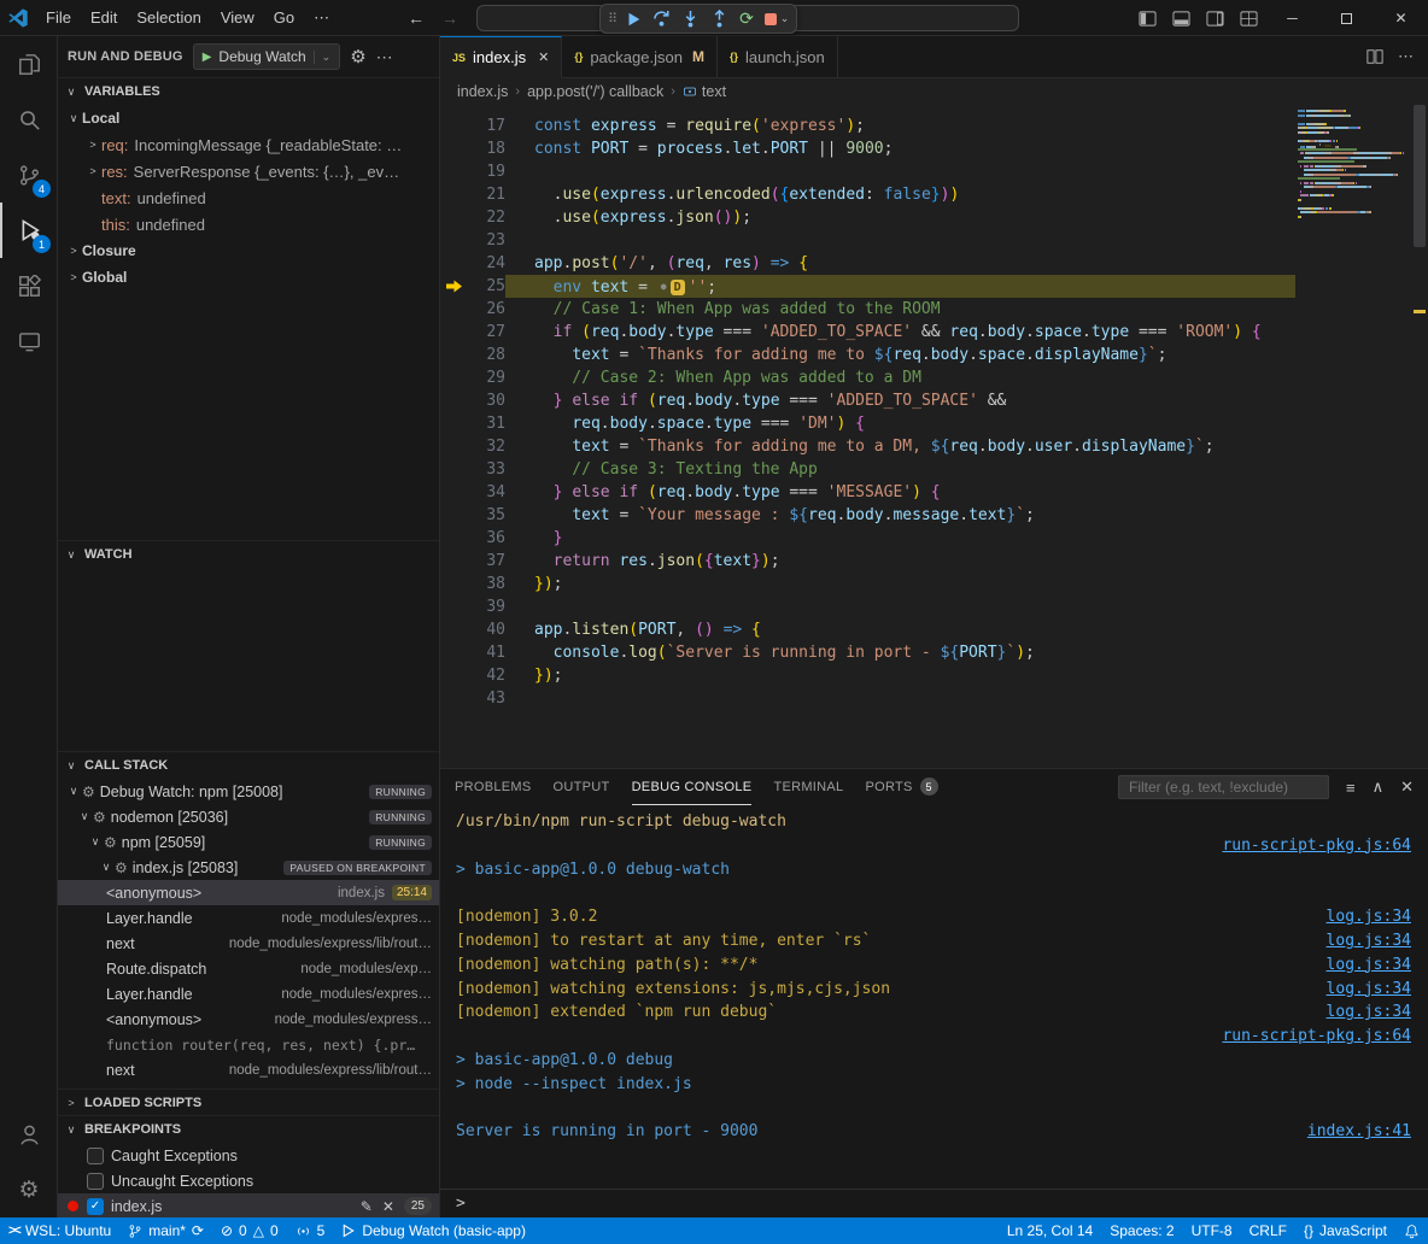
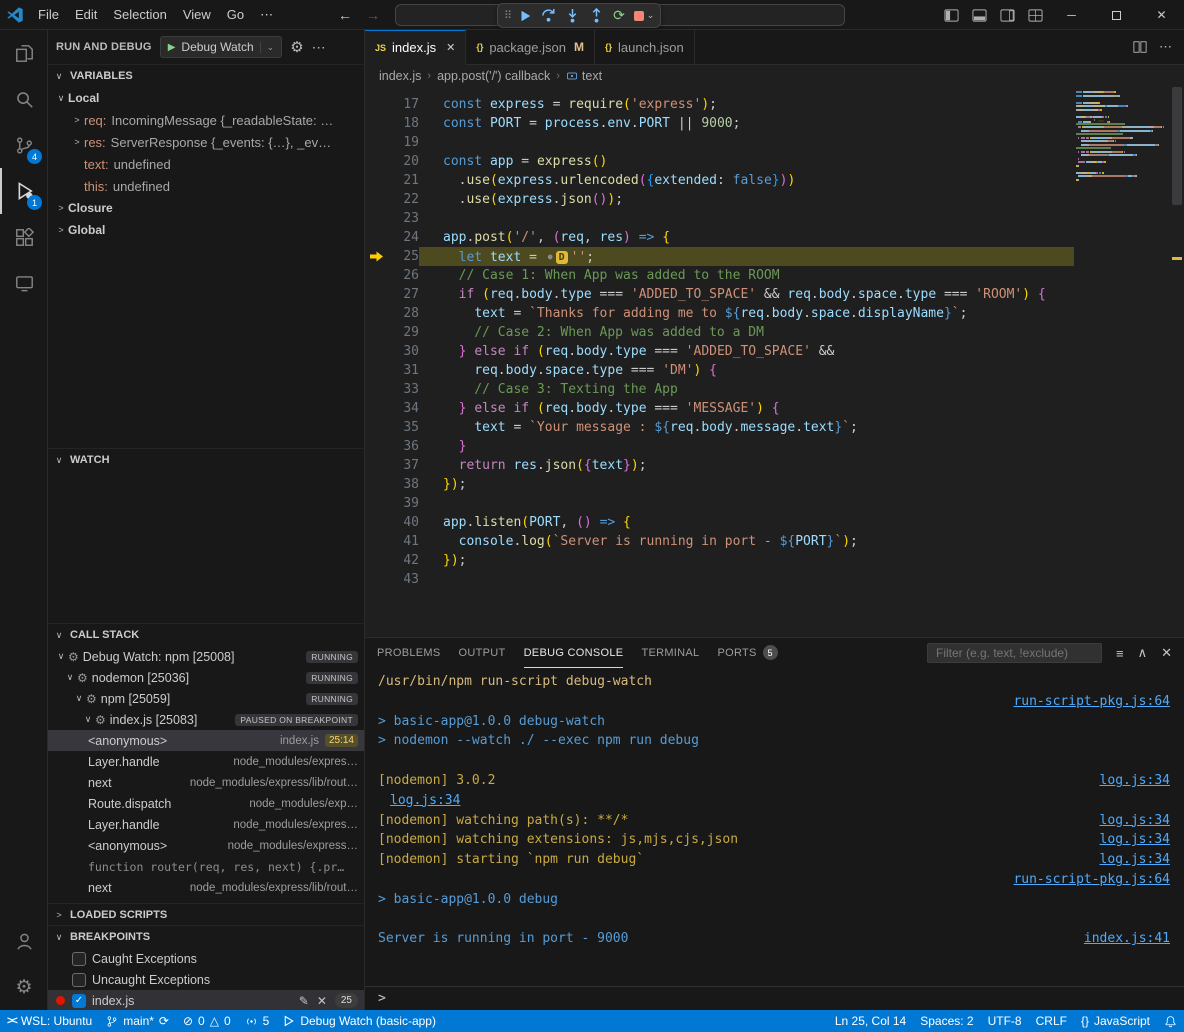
  File
  Edit
  Selection
  View
  Go
  ⋯
  ←
  →
  ⠿
  ⟳
  ⌄
  ─
  ✕
  4
  1
  ⚙
  RUN AND DEBUG
  ▶
  Debug Watch
  ⌄
  ⚙
  ⋯
  ∨
  VARIABLES
  ∨
  Local
  >
  req:
  IncomingMessage {_readableState: …
  >
  res:
  ServerResponse {_events: {…}, _ev…
  text:
  undefined
  this:
  undefined
  >
  Closure
  >
  Global
  ∨
  WATCH
  ∨
  CALL STACK
  ∨
  ⚙
  Debug Watch: npm [25008]
  RUNNING
  ∨
  ⚙
  nodemon [25036]
  RUNNING
  ∨
  ⚙
  npm [25059]
  RUNNING
  ∨
  ⚙
  index.js [25083]
  PAUSED ON BREAKPOINT
  <anonymous>
  index.js
  25:14
  Layer.handle
  node_modules/expres…
  next
  node_modules/express/lib/rout…
  Route.dispatch
  node_modules/exp…
  Layer.handle
  node_modules/expres…
  <anonymous>
  node_modules/express…
  function router(req, res, next) {.pr…
  next
  node_modules/express/lib/rout…
  >
  LOADED SCRIPTS
  ∨
  BREAKPOINTS
  Caught Exceptions
  Uncaught Exceptions
  ✓
  index.js
  ✎
  ✕
  25
  JS
  index.js
  ✕
  {}
  package.json
  M
  {}
  launch.json
  ⋯
  index.js
  ›
  app.post('/') callback
  ›
  text
  17
  const express = require('express');
  18
- const PORT = process.let.PORT || 9000;
+ const PORT = process.env.PORT || 9000;
  19
+ 20
+ const app = express()
  21
  .use(express.urlencoded({extended: false}))
  22
  .use(express.json());
  23
  24
  app.post('/', (req, res) => {
  25
- env text = ● D '';
+ let text = ● D '';
  26
  // Case 1: When App was added to the ROOM
  27
  if (req.body.type === 'ADDED_TO_SPACE' && req.body.space.type === 'ROOM') {
  28
  text = `Thanks for adding me to ${req.body.space.displayName}`;
  29
  // Case 2: When App was added to a DM
  30
  } else if (req.body.type === 'ADDED_TO_SPACE' &&
  31
  req.body.space.type === 'DM') {
- 32
- text = `Thanks for adding me to a DM, ${req.body.user.displayName}`;
  33
  // Case 3: Texting the App
  34
  } else if (req.body.type === 'MESSAGE') {
  35
  text = `Your message : ${req.body.message.text}`;
  36
  }
  37
  return res.json({text});
  38
  });
  39
  40
  app.listen(PORT, () => {
  41
  console.log(`Server is running in port - ${PORT}`);
  42
  });
  43
  PROBLEMS
  OUTPUT
  DEBUG CONSOLE
  TERMINAL
  PORTS
  5
  Filter (e.g. text, !exclude)
  ≡
  ∧
  ✕
  /usr/bin/npm run-script debug-watch
  run-script-pkg.js:64
  > basic-app@1.0.0 debug-watch
+ > nodemon --watch ./ --exec npm run debug
  [nodemon] 3.0.2
  log.js:34
- [nodemon] to restart at any time, enter `rs`
  log.js:34
  [nodemon] watching path(s): **/*
  log.js:34
  [nodemon] watching extensions: js,mjs,cjs,json
  log.js:34
- [nodemon] extended `npm run debug`
+ [nodemon] starting `npm run debug`
  log.js:34
  run-script-pkg.js:64
  > basic-app@1.0.0 debug
- > node --inspect index.js
  Server is running in port - 9000
  index.js:41
  >
  ><
  WSL: Ubuntu
  main*
  ⟳
  ⊘
  0
  △
  0
  5
  Debug Watch (basic-app)
  Ln 25, Col 14
  Spaces: 2
  UTF-8
  CRLF
  {}
  JavaScript
